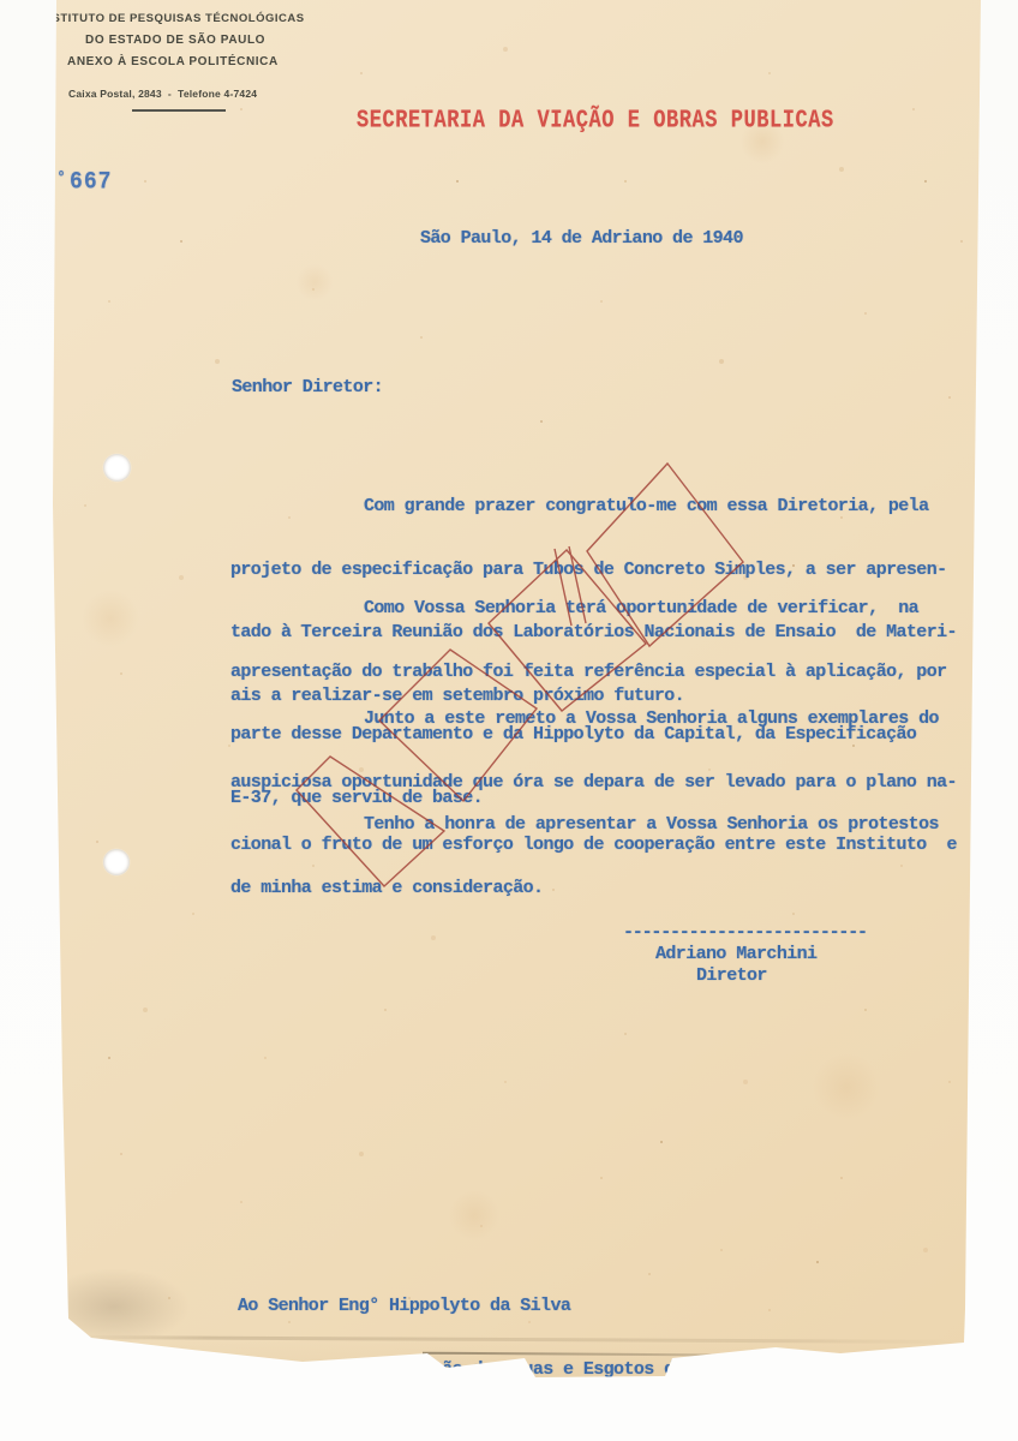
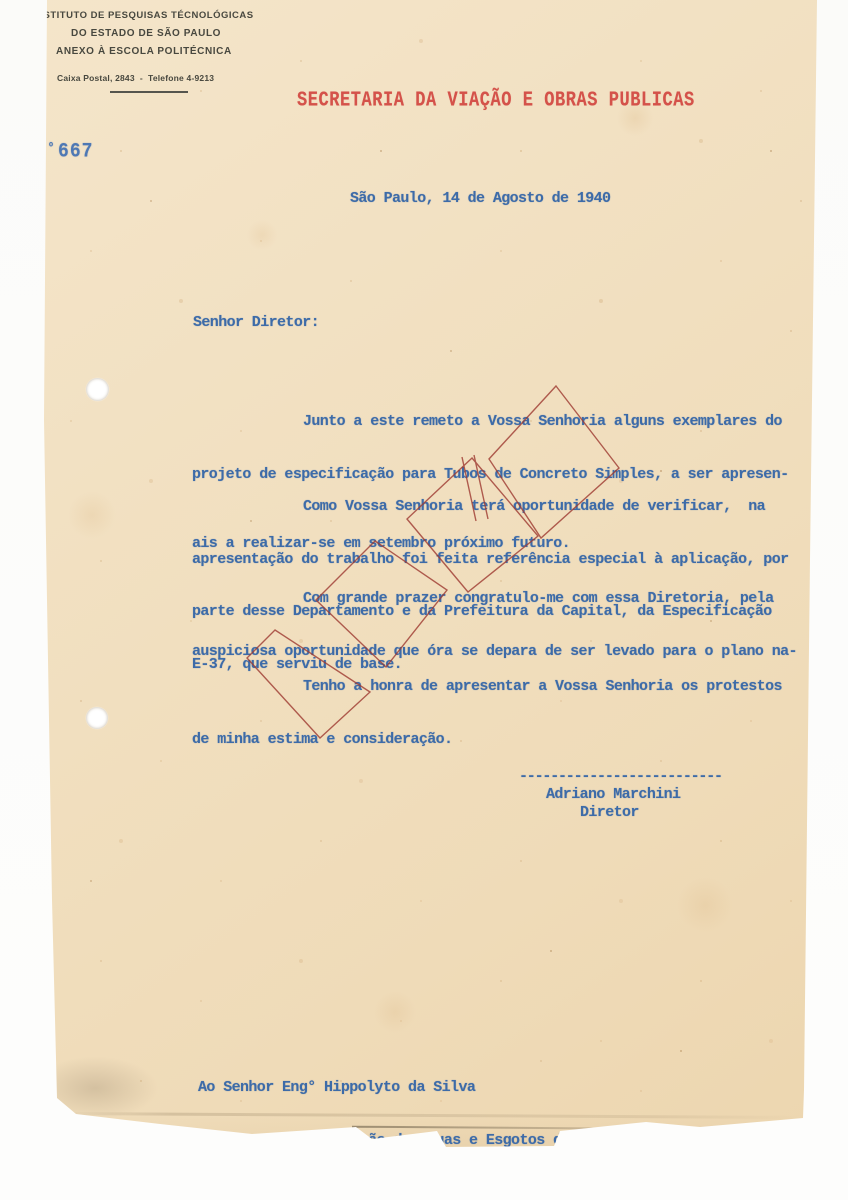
  STITUTO DE PESQUISAS TÉCNOLÓGICAS
  DO ESTADO DE SÃO PAULO
  ANEXO À ESCOLA POLITÉCNICA
- Caixa Postal, 2843 - Telefone 4-7424
+ Caixa Postal, 2843 - Telefone 4-9213
  SECRETARIA DA VIAÇÃO E OBRAS PUBLICAS
  º 667
- São Paulo, 14 de Adriano de 1940
+ São Paulo, 14 de Agosto de 1940
  Senhor Diretor:
- Com grande prazer congratulo-me com essa Diretoria, pela
+ Junto a este remeto a Vossa Senhoria alguns exemplares do
  projeto de especificação para Tubos de Concreto Simples, a ser apresen-
- tado à Terceira Reunião dos Laboratórios Nacionais de Ensaio de Materi-
  ais a realizar-se em setembro próximo futuro.
  Como Vossa Senhoria terá oportunidade de verificar, na
  apresentação do trabalho foi feita referência especial à aplicação, por
- parte desse Departamento e da Hippolyto da Capital, da Especificação
+ parte desse Departamento e da Prefeitura da Capital, da Especificação
  E-37, que serviu de base.
- Junto a este remeto a Vossa Senhoria alguns exemplares do
+ Com grande prazer congratulo-me com essa Diretoria, pela
  auspiciosa oportunidade que óra se depara de ser levado para o plano na-
- cional o fruto de um esforço longo de cooperação entre este Instituto e
  Tenho a honra de apresentar a Vossa Senhoria os protestos
  de minha estima e consideração.
  --------------------------
  Adriano Marchini
  Diretor
  Ao Senhor Eng° Hippolyto da Silva
